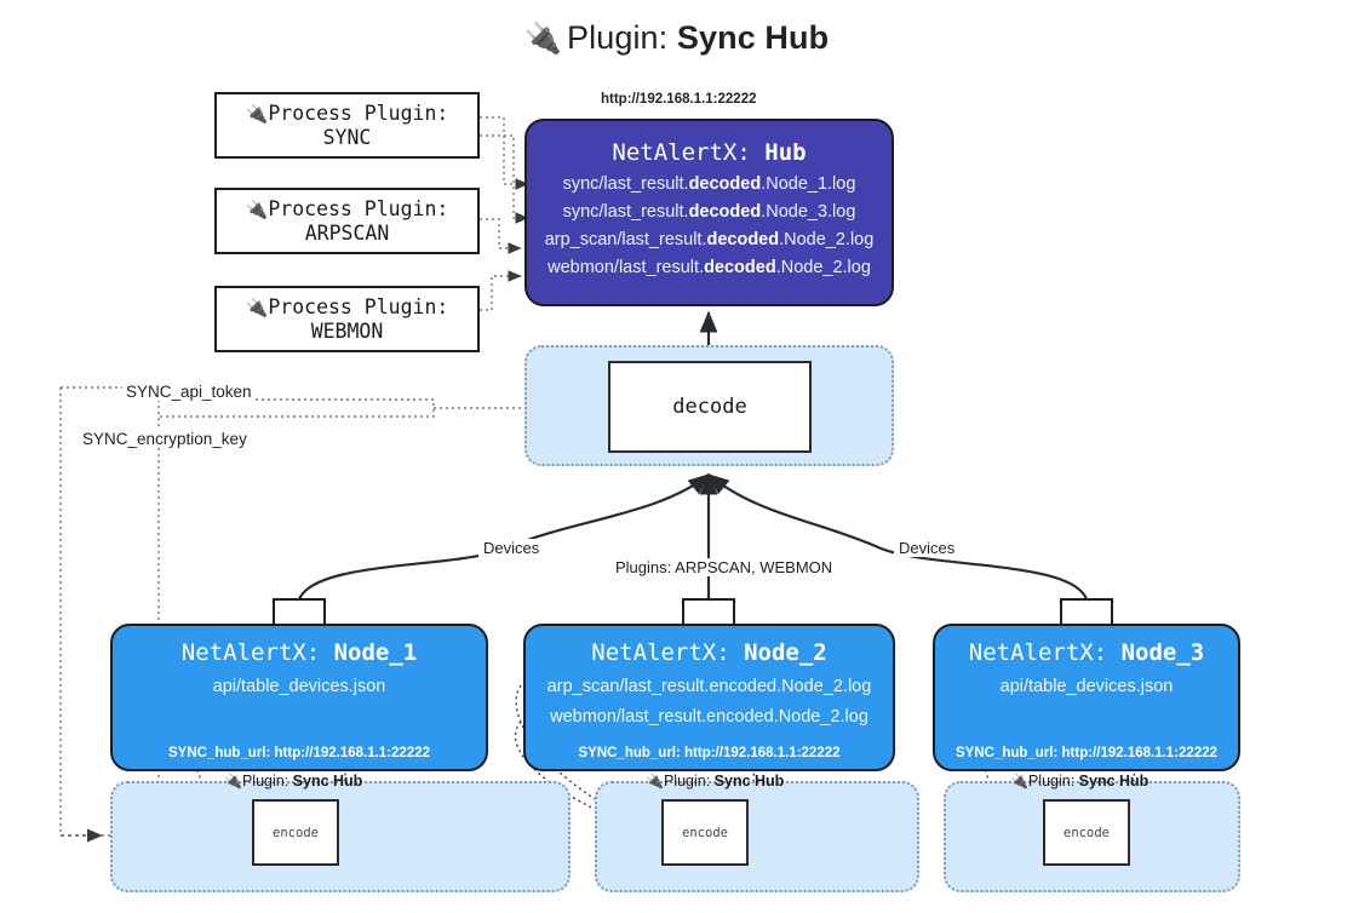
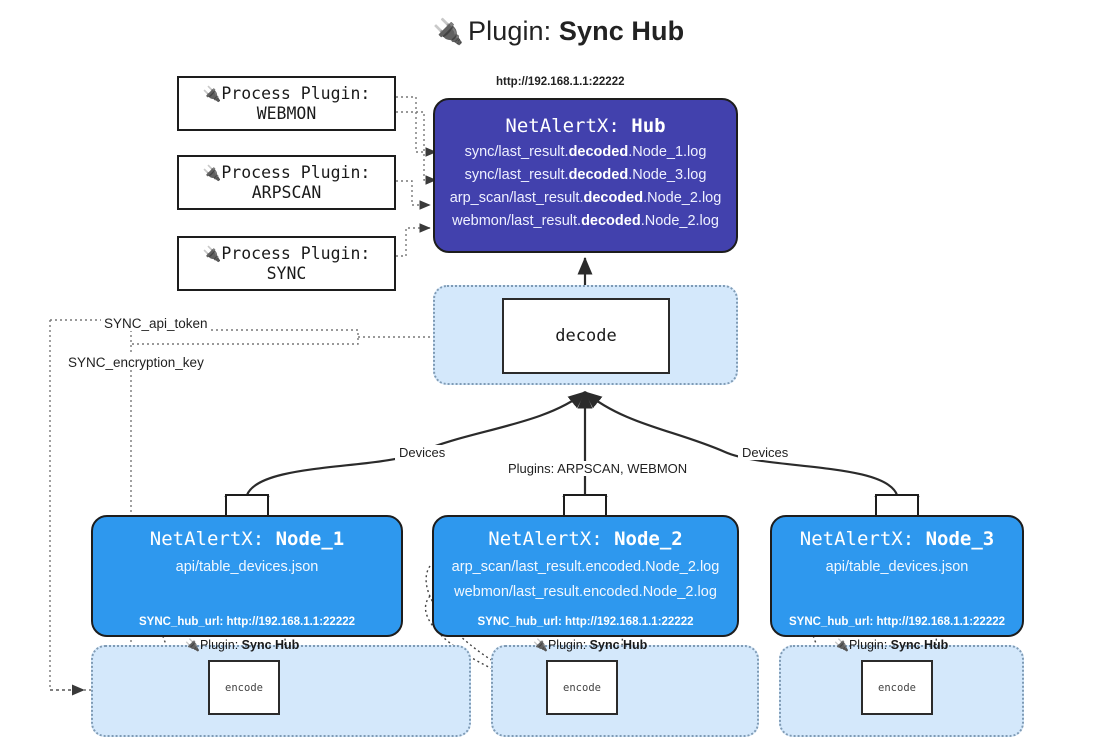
  🔌 Plugin: Sync Hub
  🔌Process Plugin:
- SYNC
+ WEBMON
  🔌Process Plugin:
  ARPSCAN
  🔌Process Plugin:
- WEBMON
+ SYNC
  http://192.168.1.1:22222
  NetAlertX: Hub
  sync/last_result.decoded.Node_1.log
  sync/last_result.decoded.Node_3.log
  arp_scan/last_result.decoded.Node_2.log
  webmon/last_result.decoded.Node_2.log
  decode
  SYNC_api_token
  SYNC_encryption_key
  Devices
  Plugins: ARPSCAN, WEBMON
  Devices
  NetAlertX: Node_1
  api/table_devices.json
  SYNC_hub_url: http://192.168.1.1:22222
  🔌Plugin: Sync Hub
  encode
  NetAlertX: Node_2
  arp_scan/last_result.encoded.Node_2.log
  webmon/last_result.encoded.Node_2.log
  SYNC_hub_url: http://192.168.1.1:22222
  🔌Plugin: Sync Hub
  encode
  NetAlertX: Node_3
  api/table_devices.json
  SYNC_hub_url: http://192.168.1.1:22222
  🔌Plugin: Sync Hub
  encode
